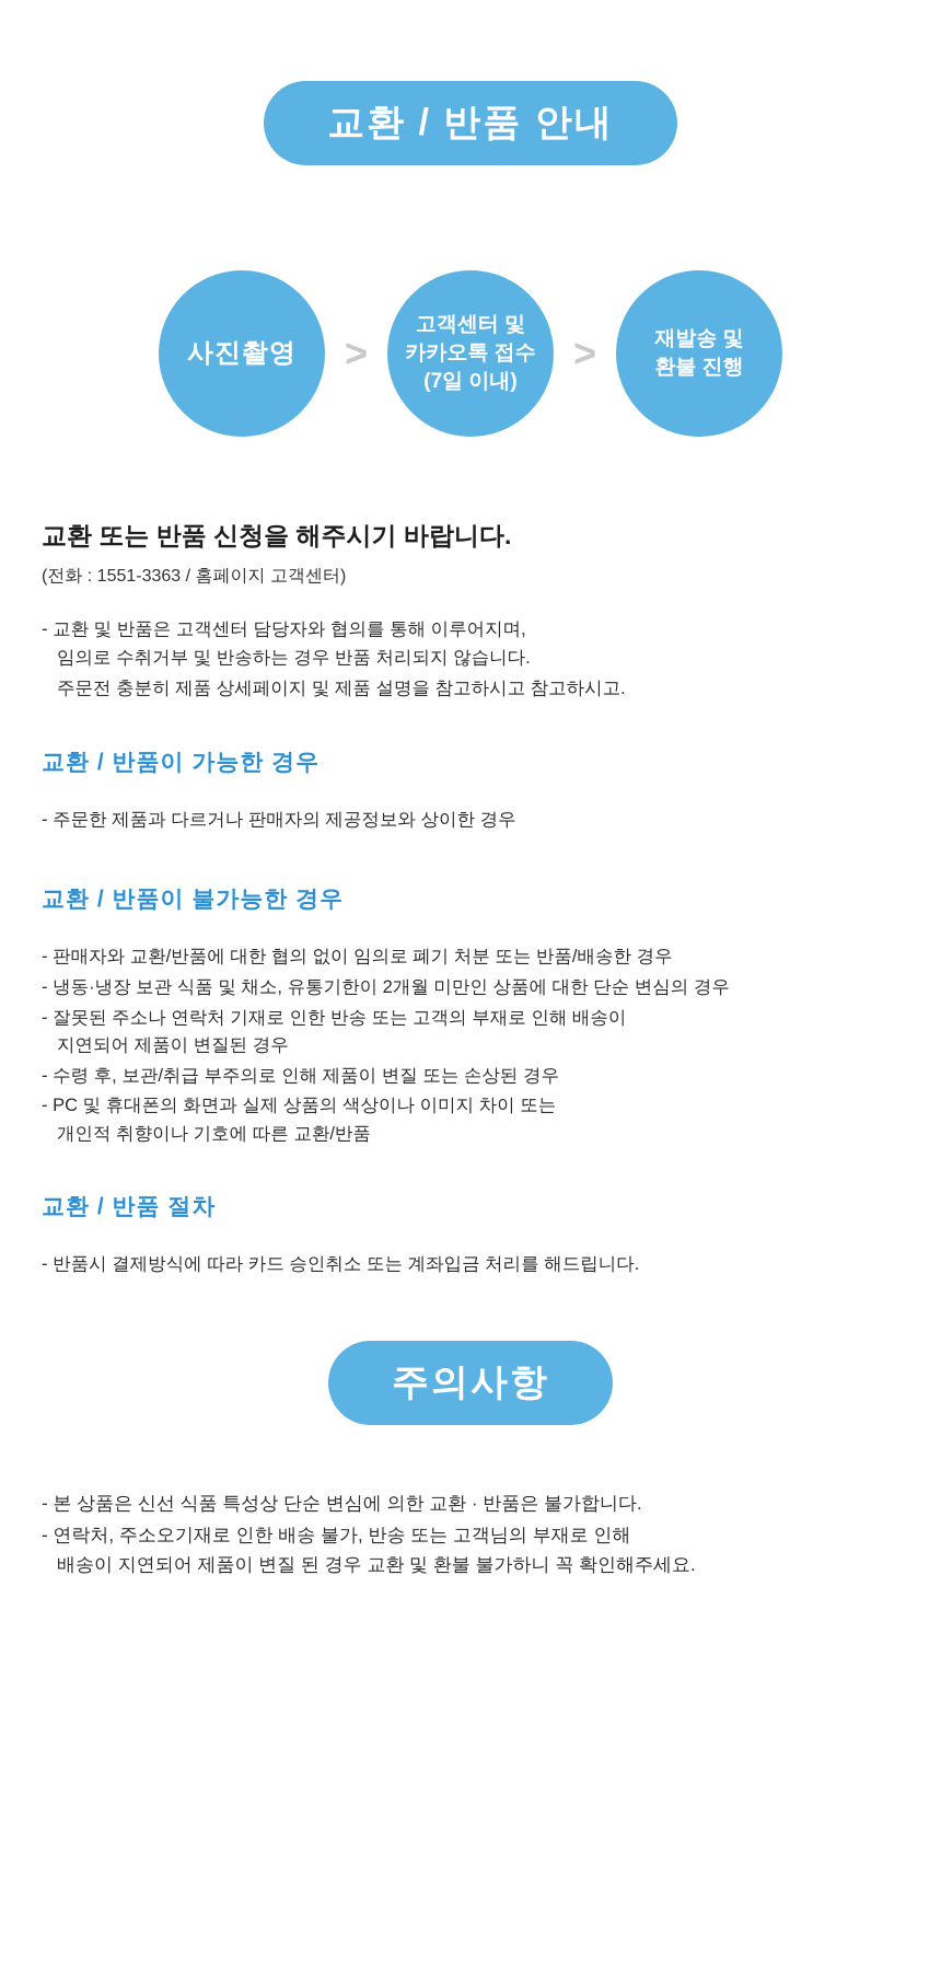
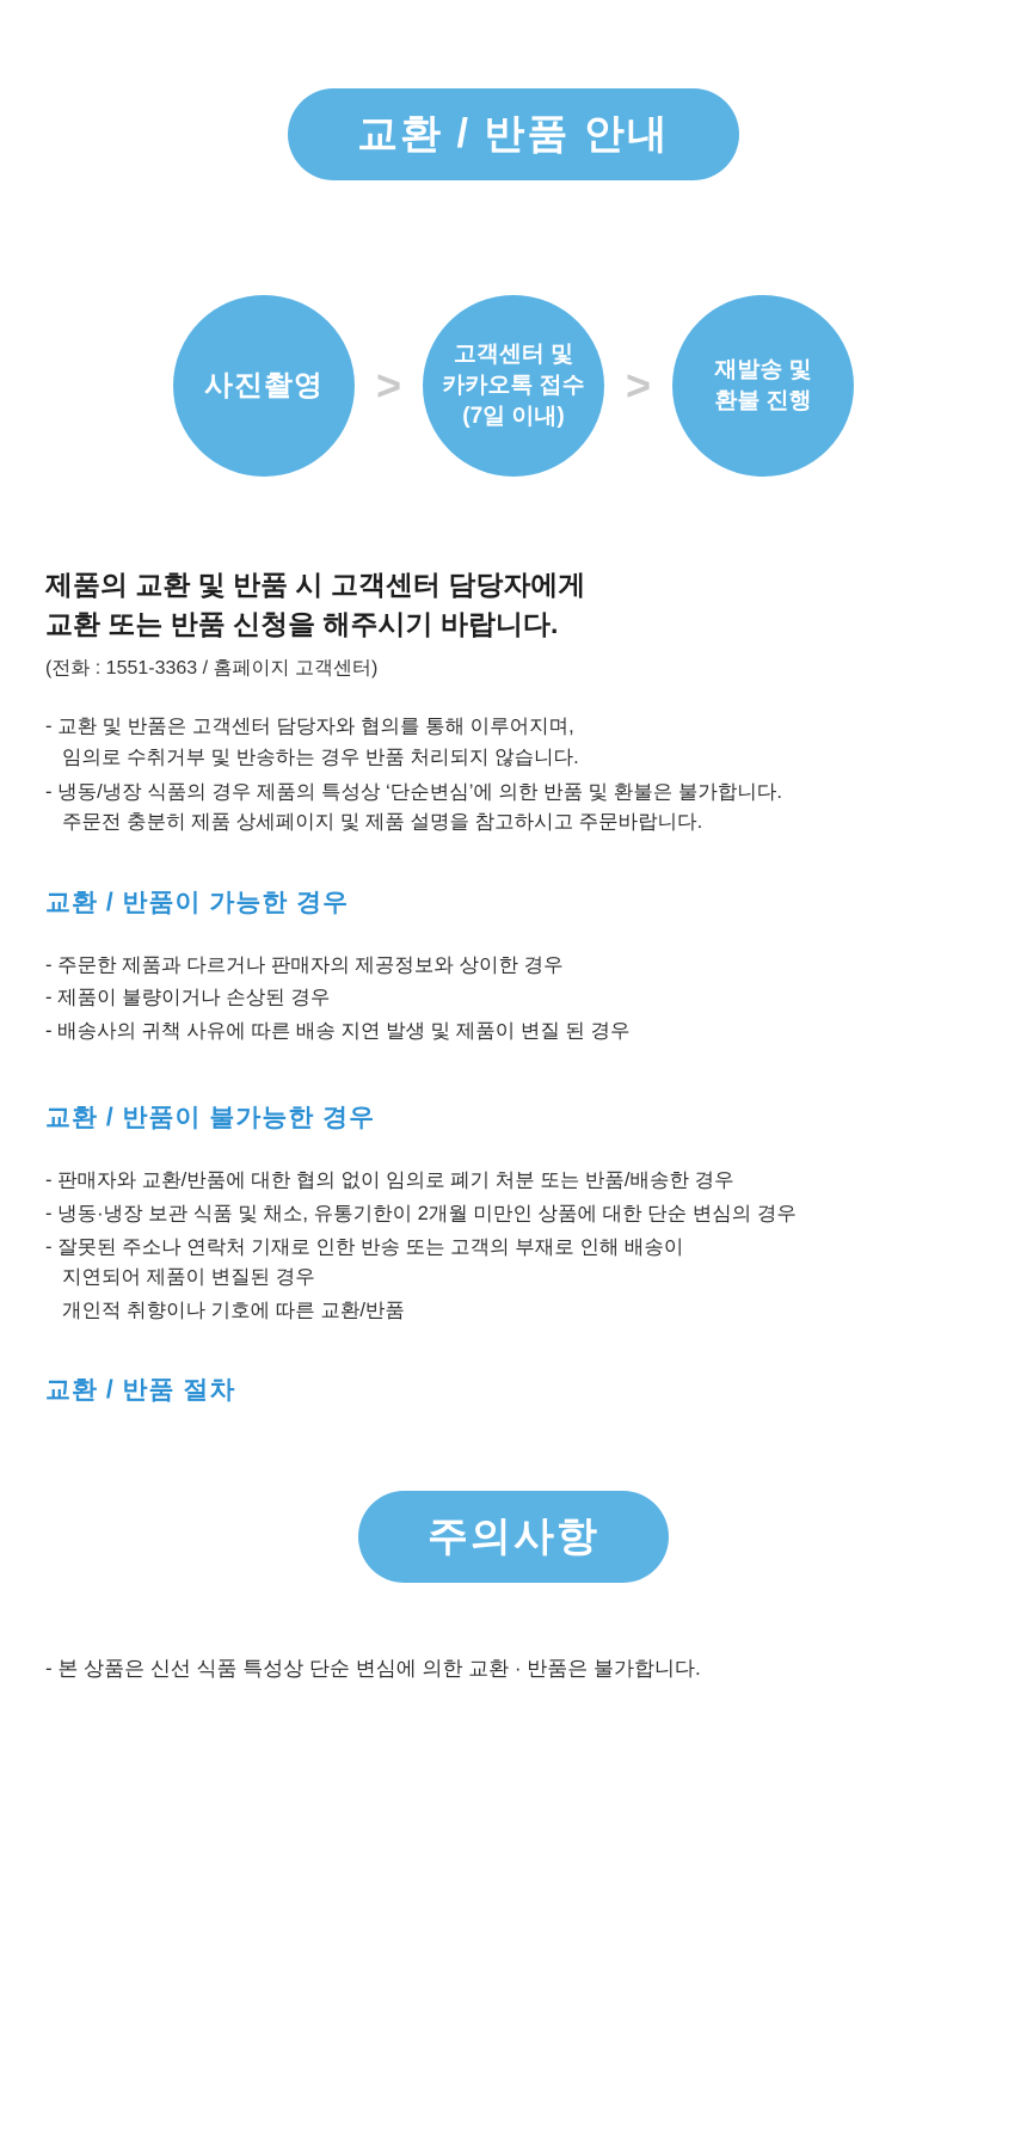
  교환 / 반품 안내
  사진촬영
  >
  고객센터 및
  카카오톡 접수
  (7일 이내)
  >
  재발송 및
  환불 진행
+ 제품의 교환 및 반품 시 고객센터 담당자에게
  교환 또는 반품 신청을 해주시기 바랍니다.
  (전화 : 1551-3363 / 홈페이지 고객센터)
  - 교환 및 반품은 고객센터 담당자와 협의를 통해 이루어지며,
  임의로 수취거부 및 반송하는 경우 반품 처리되지 않습니다.
+ - 냉동/냉장 식품의 경우 제품의 특성상 ‘단순변심’에 의한 반품 및 환불은 불가합니다.
- 주문전 충분히 제품 상세페이지 및 제품 설명을 참고하시고 참고하시고.
+ 주문전 충분히 제품 상세페이지 및 제품 설명을 참고하시고 주문바랍니다.
  교환 / 반품이 가능한 경우
  - 주문한 제품과 다르거나 판매자의 제공정보와 상이한 경우
+ - 제품이 불량이거나 손상된 경우
+ - 배송사의 귀책 사유에 따른 배송 지연 발생 및 제품이 변질 된 경우
  교환 / 반품이 불가능한 경우
  - 판매자와 교환/반품에 대한 협의 없이 임의로 폐기 처분 또는 반품/배송한 경우
  - 냉동·냉장 보관 식품 및 채소, 유통기한이 2개월 미만인 상품에 대한 단순 변심의 경우
  - 잘못된 주소나 연락처 기재로 인한 반송 또는 고객의 부재로 인해 배송이
  지연되어 제품이 변질된 경우
- - 수령 후, 보관/취급 부주의로 인해 제품이 변질 또는 손상된 경우
- - PC 및 휴대폰의 화면과 실제 상품의 색상이나 이미지 차이 또는
  개인적 취향이나 기호에 따른 교환/반품
  교환 / 반품 절차
- - 반품시 결제방식에 따라 카드 승인취소 또는 계좌입금 처리를 해드립니다.
  주의사항
  - 본 상품은 신선 식품 특성상 단순 변심에 의한 교환 · 반품은 불가합니다.
- - 연락처, 주소오기재로 인한 배송 불가, 반송 또는 고객님의 부재로 인해
- 배송이 지연되어 제품이 변질 된 경우 교환 및 환불 불가하니 꼭 확인해주세요.
